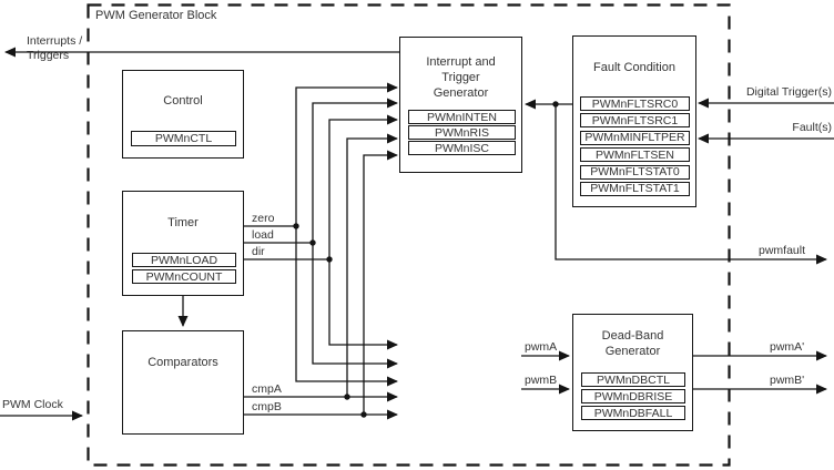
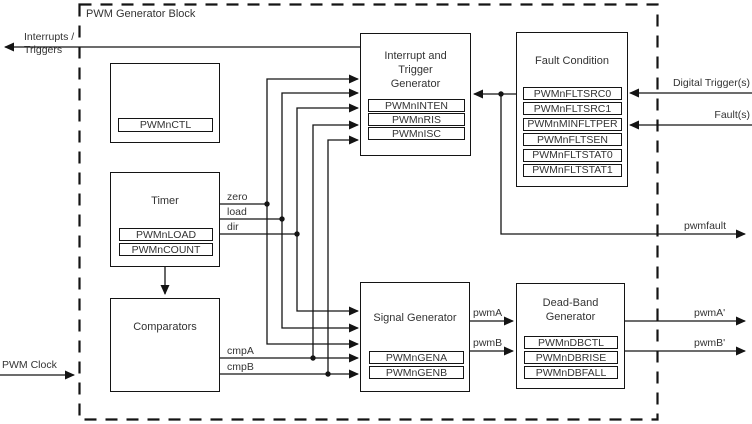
  PWM Generator Block
- Control
  PWMnCTL
  Timer
  PWMnLOAD
  PWMnCOUNT
  Comparators
  Interrupt and
  Trigger
  Generator
  PWMnINTEN
  PWMnRIS
  PWMnISC
  Fault Condition
  PWMnFLTSRC0
  PWMnFLTSRC1
  PWMnMINFLTPER
  PWMnFLTSEN
  PWMnFLTSTAT0
  PWMnFLTSTAT1
+ Signal Generator
+ PWMnGENA
+ PWMnGENB
  Dead-Band
  Generator
  PWMnDBCTL
  PWMnDBRISE
  PWMnDBFALL
  Interrupts /
  Triggers
  PWM Clock
  zero
  load
  dir
  cmpA
  cmpB
  pwmA
  pwmB
  pwmA'
  pwmB'
  pwmfault
  Digital Trigger(s)
  Fault(s)
